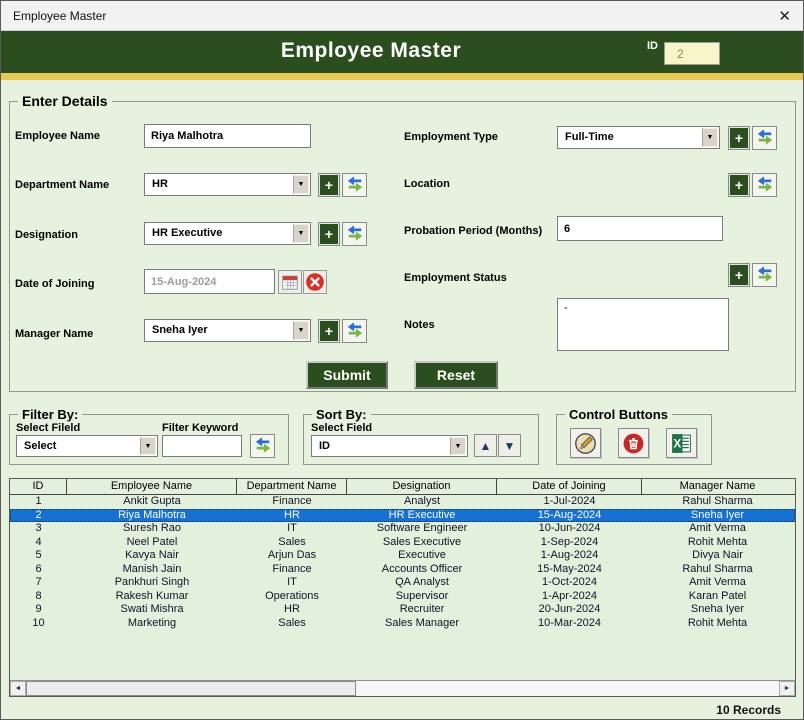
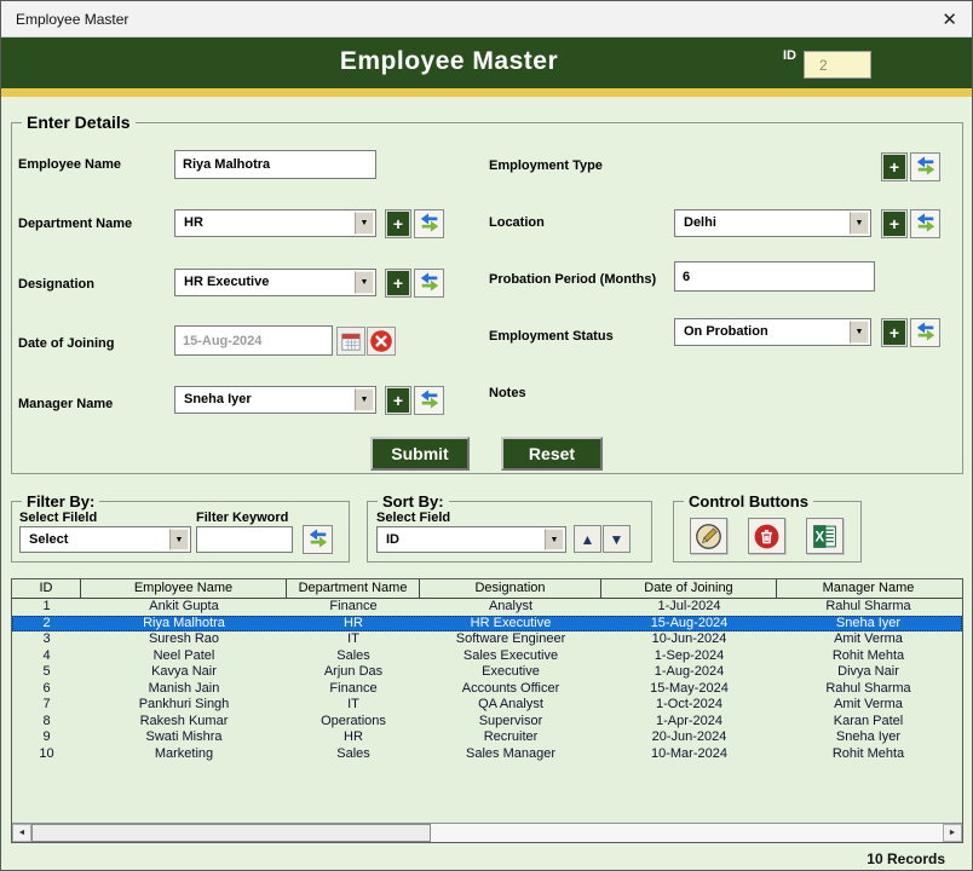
  Employee Master
  ✕
  Employee Master
  ID
  2
  Enter Details
  Employee Name
  Riya Malhotra
  Department Name
  HR
  +
  Designation
  HR Executive
  +
  Date of Joining
  15-Aug-2024
  Manager Name
  Sneha Iyer
  +
  Employment Type
- Full-Time
  +
  Location
+ Delhi
  +
  Probation Period (Months)
  6
  Employment Status
+ On Probation
  +
  Notes
- -
  Submit
  Reset
  Filter By:
  Select Fileld
  Filter Keyword
  Select
  Sort By:
  Select Field
  ID
  ▲
  ▼
  Control Buttons
  X
  ID
  Employee Name
  Department Name
  Designation
  Date of Joining
  Manager Name
  1
  Ankit Gupta
  Finance
  Analyst
  1-Jul-2024
  Rahul Sharma
  2
  Riya Malhotra
  HR
  HR Executive
  15-Aug-2024
  Sneha Iyer
  3
  Suresh Rao
  IT
  Software Engineer
  10-Jun-2024
  Amit Verma
  4
  Neel Patel
  Sales
  Sales Executive
  1-Sep-2024
  Rohit Mehta
  5
  Kavya Nair
  Arjun Das
  Executive
  1-Aug-2024
  Divya Nair
  6
  Manish Jain
  Finance
  Accounts Officer
  15-May-2024
  Rahul Sharma
  7
  Pankhuri Singh
  IT
  QA Analyst
  1-Oct-2024
  Amit Verma
  8
  Rakesh Kumar
  Operations
  Supervisor
  1-Apr-2024
  Karan Patel
  9
  Swati Mishra
  HR
  Recruiter
  20-Jun-2024
  Sneha Iyer
  10
  Marketing
  Sales
  Sales Manager
  10-Mar-2024
  Rohit Mehta
  10 Records
